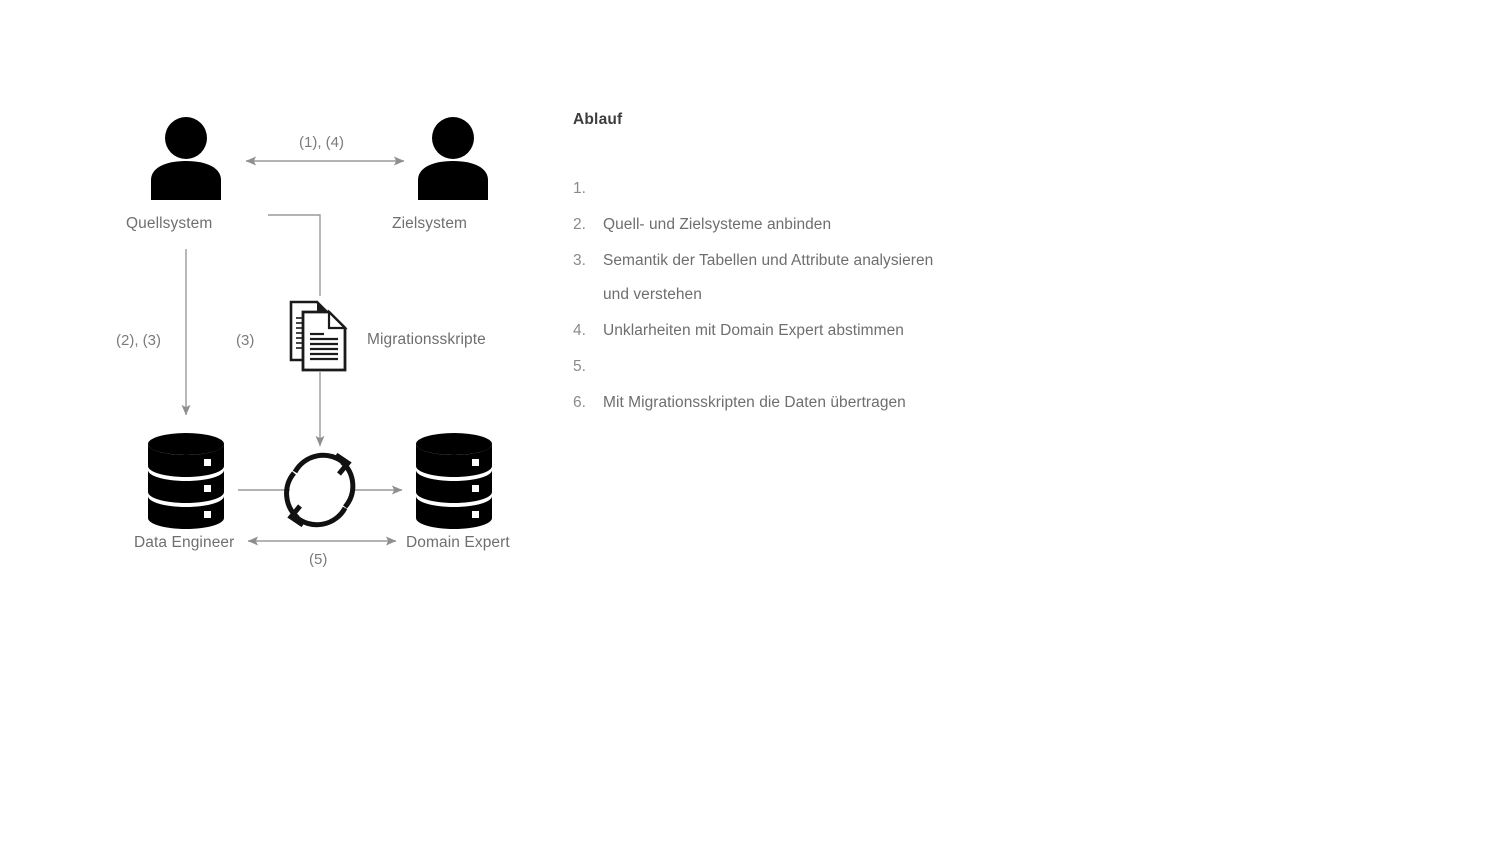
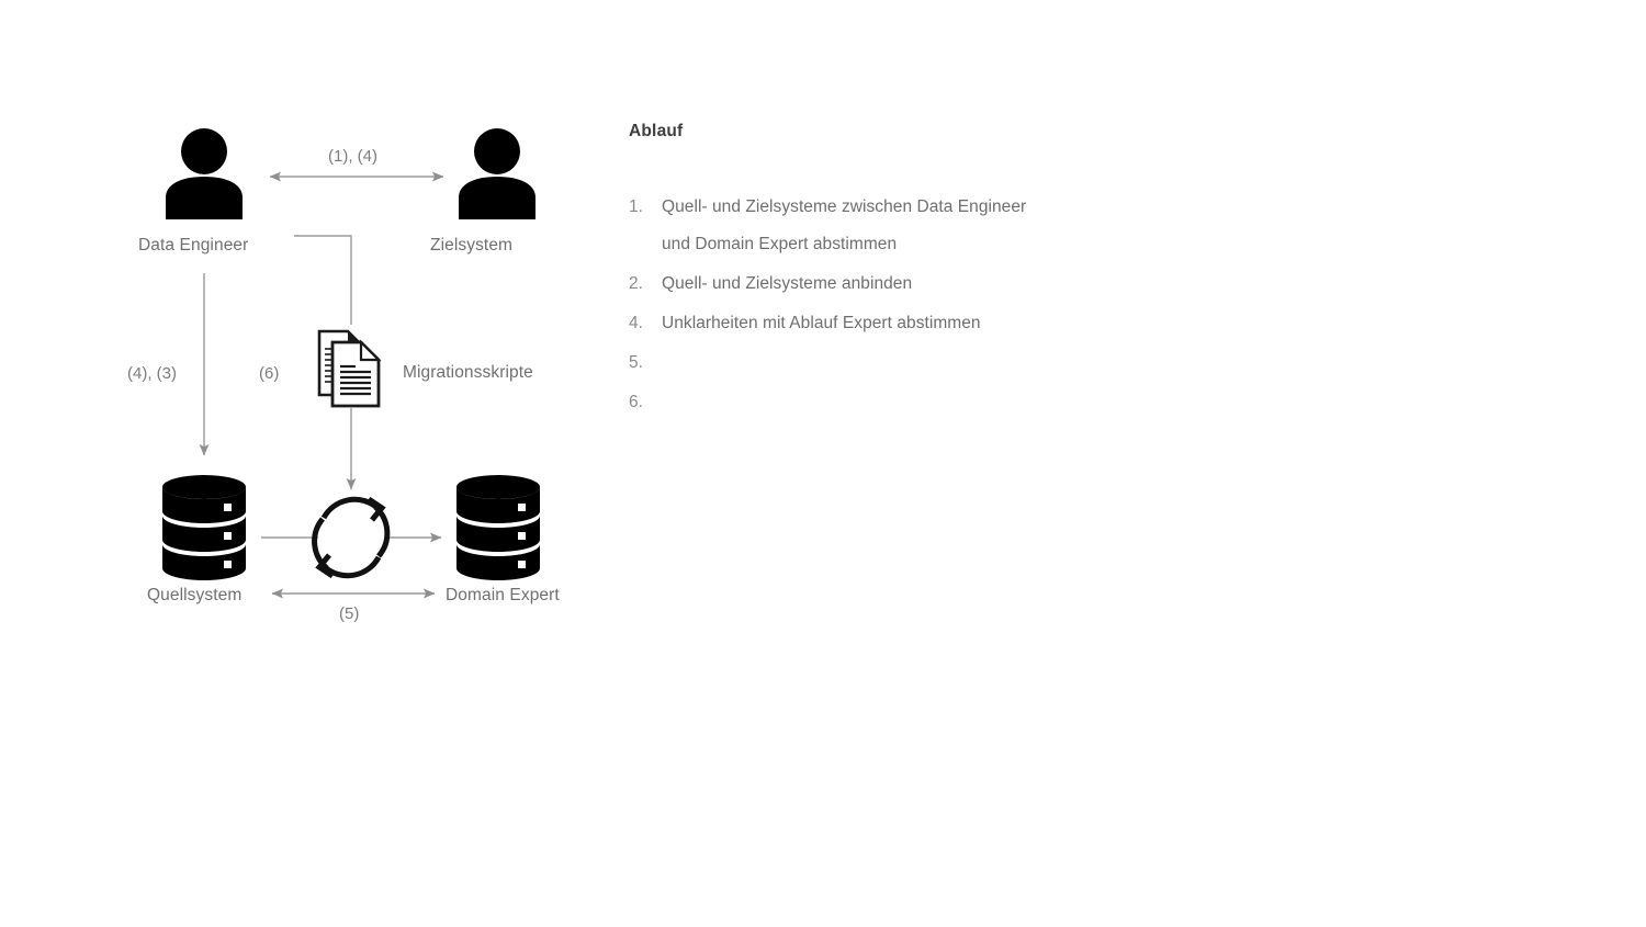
- Quellsystem
+ Data Engineer
  Zielsystem
  Migrationsskripte
- Data Engineer
+ Quellsystem
  Domain Expert
  (1), (4)
- (2), (3)
+ (4), (3)
- (3)
+ (6)
  (5)
  Ablauf
  1.
+ Quell- und Zielsysteme zwischen Data Engineer und Domain Expert abstimmen
  2.
  Quell- und Zielsysteme anbinden
- 3.
- Semantik der Tabellen und Attribute analysieren und verstehen
  4.
- Unklarheiten mit Domain Expert abstimmen
+ Unklarheiten mit Ablauf Expert abstimmen
  5.
  6.
- Mit Migrationsskripten die Daten übertragen
